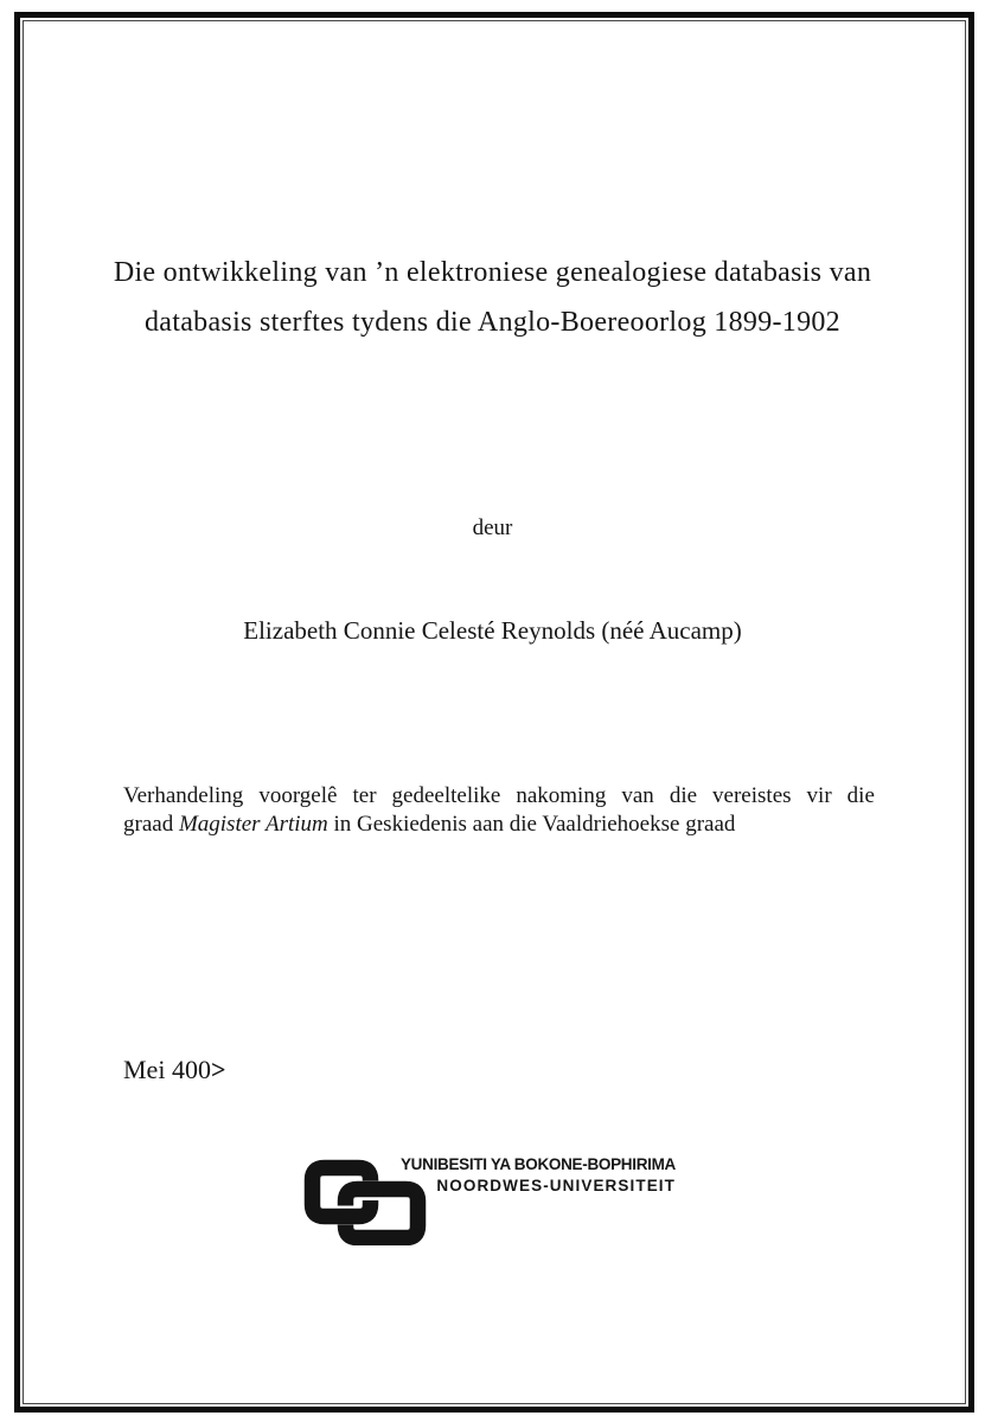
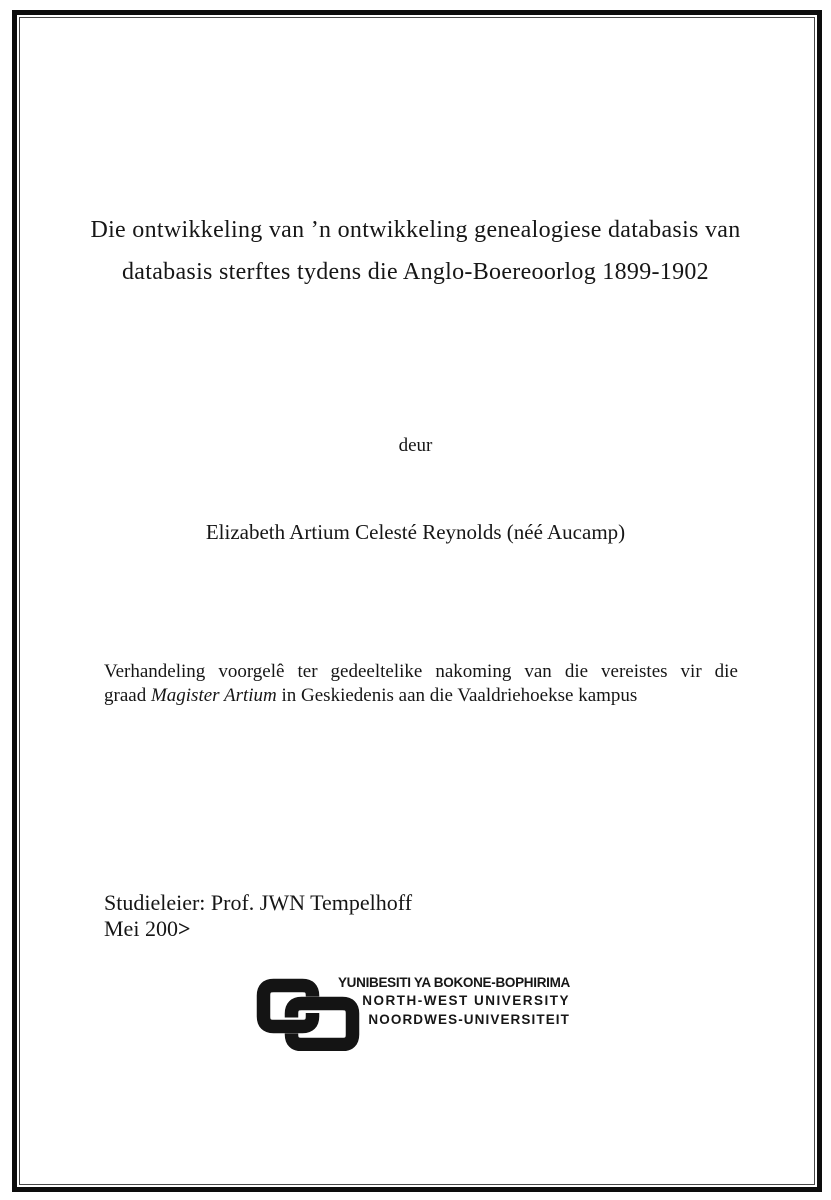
- Die ontwikkeling van ’n elektroniese genealogiese databasis van
+ Die ontwikkeling van ’n ontwikkeling genealogiese databasis van
  databasis sterftes tydens die Anglo-Boereoorlog 1899-1902
  deur
- Elizabeth Connie Celesté Reynolds (néé Aucamp)
+ Elizabeth Artium Celesté Reynolds (néé Aucamp)
  Verhandeling
  voorgelê
  ter
  gedeeltelike
  nakoming
  van
  die
  vereistes
  vir
  die
- graad Magister Artium in Geskiedenis aan die Vaaldriehoekse graad
+ graad Magister Artium in Geskiedenis aan die Vaaldriehoekse kampus
+ Studieleier: Prof. JWN Tempelhoff
- Mei 400>
+ Mei 200>
  YUNIBESITI YA BOKONE-BOPHIRIMA
+ NORTH-WEST UNIVERSITY
  NOORDWES-UNIVERSITEIT
